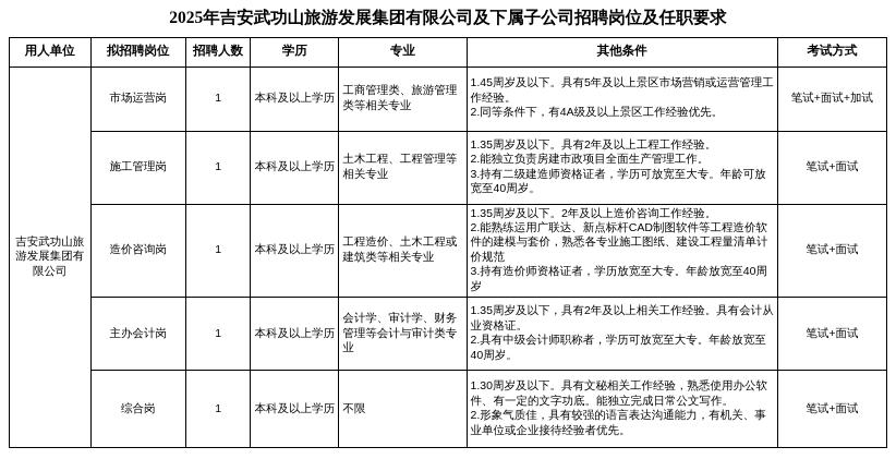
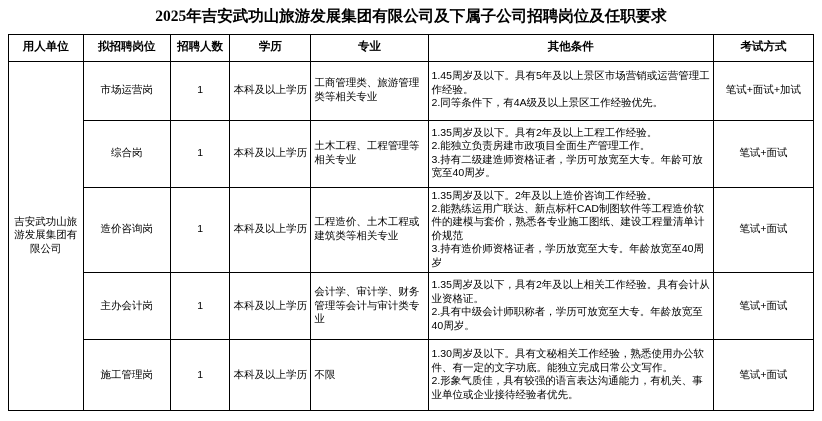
  2025年吉安武功山旅游发展集团有限公司及下属子公司招聘岗位及任职要求
  用人单位	拟招聘岗位	招聘人数	学历	专业	其他条件	考试方式
  吉安武功山旅游发展集团有限公司	市场运营岗	1	本科及以上学历	工商管理类、旅游管理类等相关专业	1.45周岁及以下。具有5年及以上景区市场营销或运营管理工作经验。2.同等条件下，有4A级及以上景区工作经验优先。	笔试+面试+加试
- 施工管理岗	1	本科及以上学历	土木工程、工程管理等相关专业	1.35周岁及以下。具有2年及以上工程工作经验。2.能独立负责房建市政项目全面生产管理工作。3.持有二级建造师资格证者，学历可放宽至大专。年龄可放宽至40周岁。	笔试+面试
+ 综合岗	1	本科及以上学历	土木工程、工程管理等相关专业	1.35周岁及以下。具有2年及以上工程工作经验。2.能独立负责房建市政项目全面生产管理工作。3.持有二级建造师资格证者，学历可放宽至大专。年龄可放宽至40周岁。	笔试+面试
  造价咨询岗	1	本科及以上学历	工程造价、土木工程或建筑类等相关专业	1.35周岁及以下。2年及以上造价咨询工作经验。2.能熟练运用广联达、新点标杆CAD制图软件等工程造价软件的建模与套价，熟悉各专业施工图纸、建设工程量清单计价规范3.持有造价师资格证者，学历放宽至大专。年龄放宽至40周岁	笔试+面试
  主办会计岗	1	本科及以上学历	会计学、审计学、财务管理等会计与审计类专业	1.35周岁及以下，具有2年及以上相关工作经验。具有会计从业资格证。2.具有中级会计师职称者，学历可放宽至大专。年龄放宽至40周岁。	笔试+面试
- 综合岗	1	本科及以上学历	不限	1.30周岁及以下。具有文秘相关工作经验，熟悉使用办公软件、有一定的文字功底。能独立完成日常公文写作。2.形象气质佳，具有较强的语言表达沟通能力，有机关、事业单位或企业接待经验者优先。	笔试+面试
+ 施工管理岗	1	本科及以上学历	不限	1.30周岁及以下。具有文秘相关工作经验，熟悉使用办公软件、有一定的文字功底。能独立完成日常公文写作。2.形象气质佳，具有较强的语言表达沟通能力，有机关、事业单位或企业接待经验者优先。	笔试+面试
